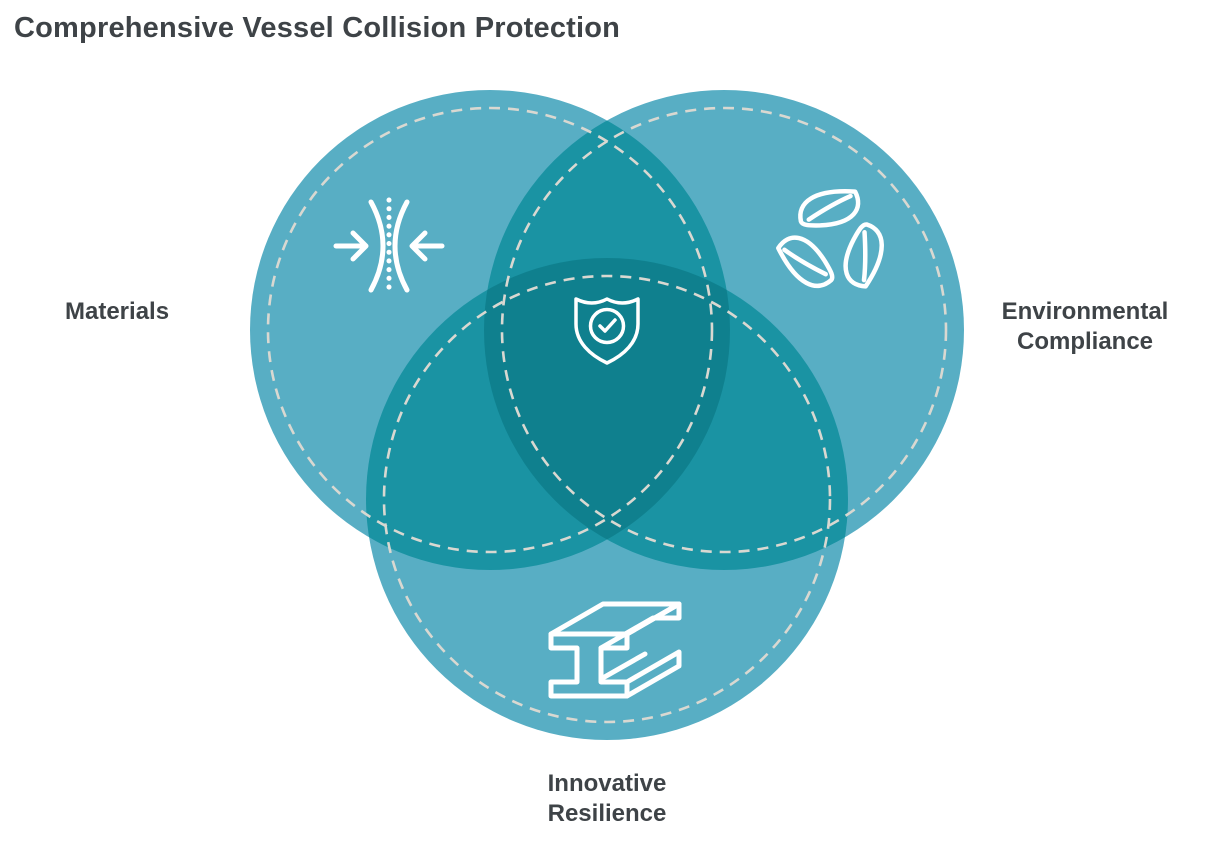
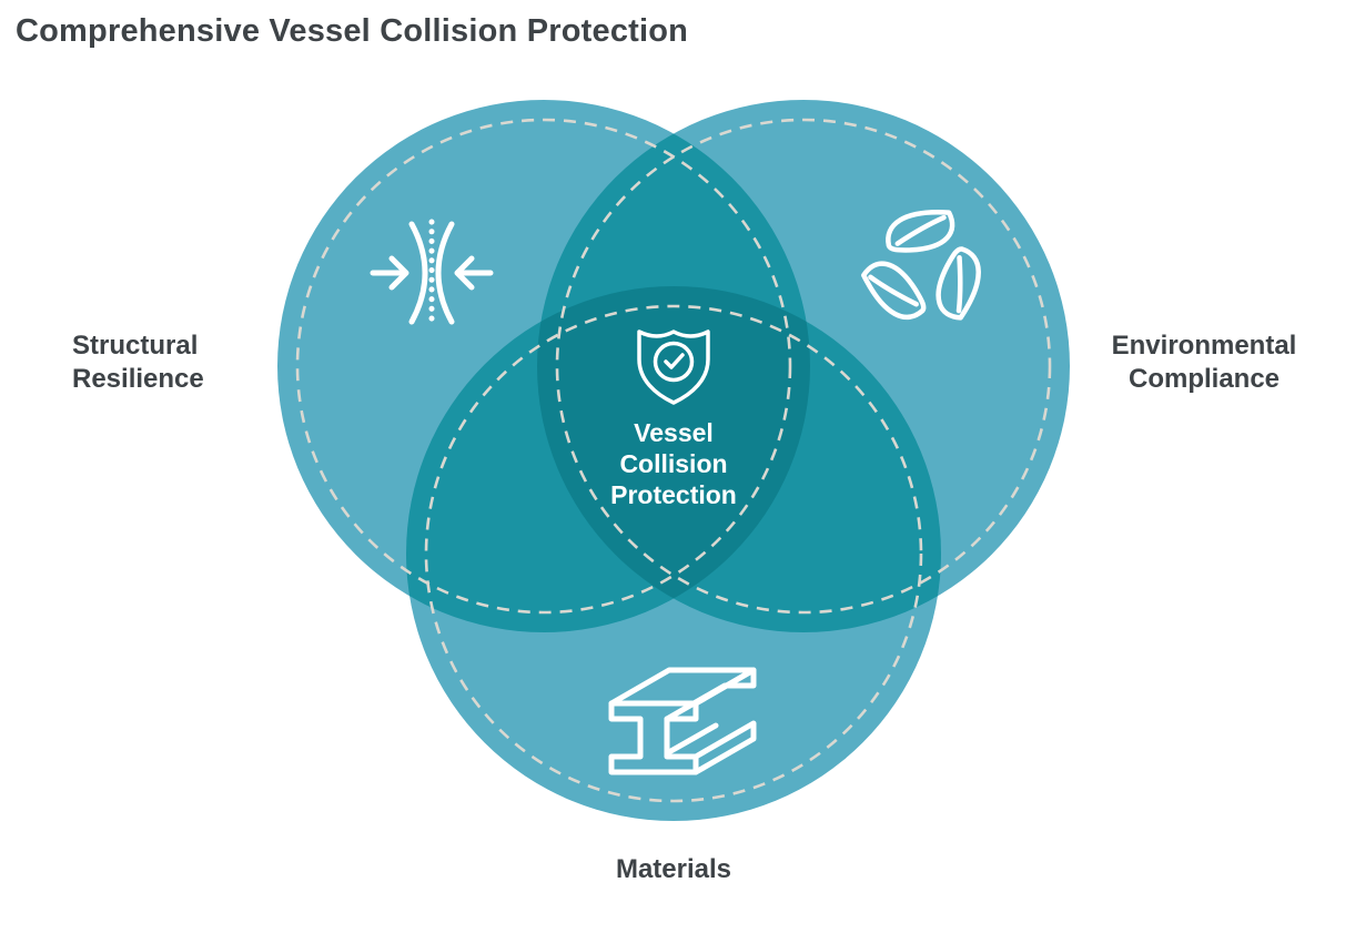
  Comprehensive Vessel Collision Protection
+ Structural
- Materials
+ Resilience
  Environmental
  Compliance
- Innovative
- Resilience
+ Materials
+ Vessel
+ Collision
+ Protection
